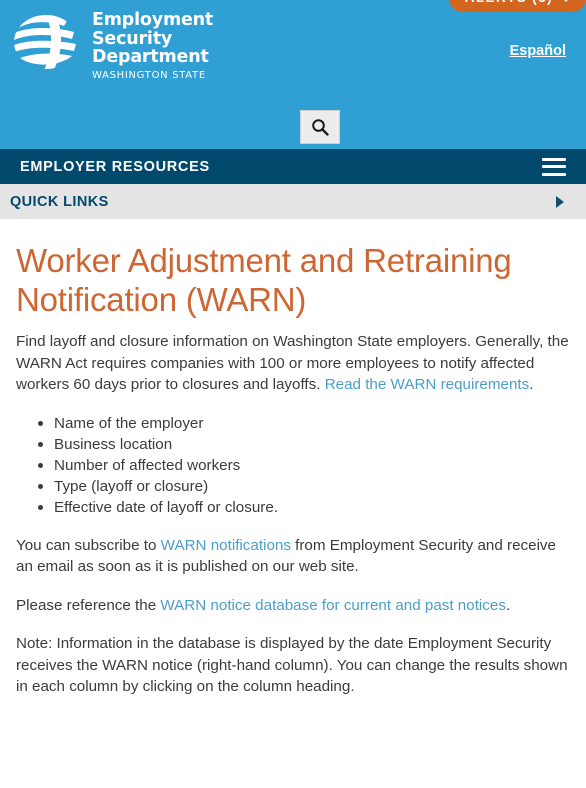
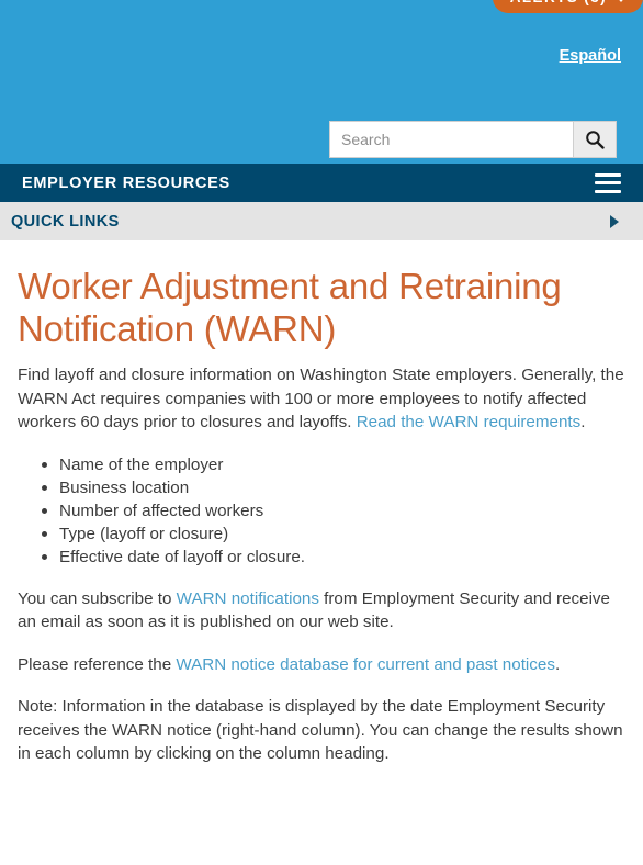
- Employment
- Security
- Department
- WASHINGTON STATE
  Español
+ Search
  EMPLOYER RESOURCES
  QUICK LINKS
  Worker Adjustment and Retraining Notification (WARN)
  Find layoff and closure information on Washington State employers. Generally, the WARN Act requires companies with 100 or more employees to notify affected workers 60 days prior to closures and layoffs. Read the WARN requirements.
  Name of the employer
  Business location
  Number of affected workers
  Type (layoff or closure)
  Effective date of layoff or closure.
  You can subscribe to WARN notifications from Employment Security and receive an email as soon as it is published on our web site.
  Please reference the WARN notice database for current and past notices.
  Note: Information in the database is displayed by the date Employment Security receives the WARN notice (right-hand column). You can change the results shown in each column by clicking on the column heading.
